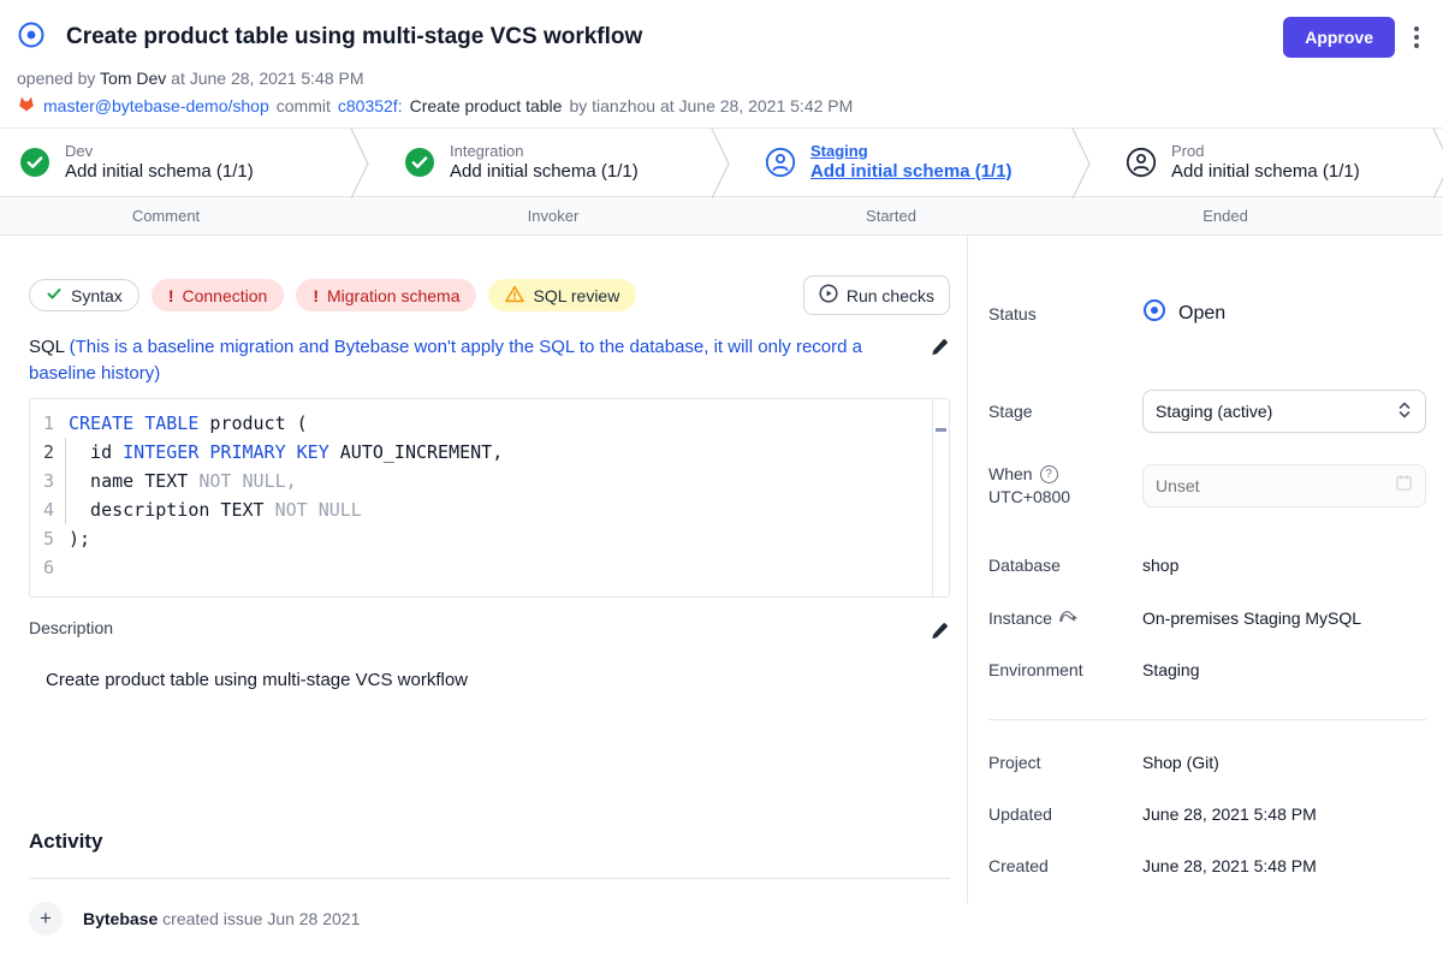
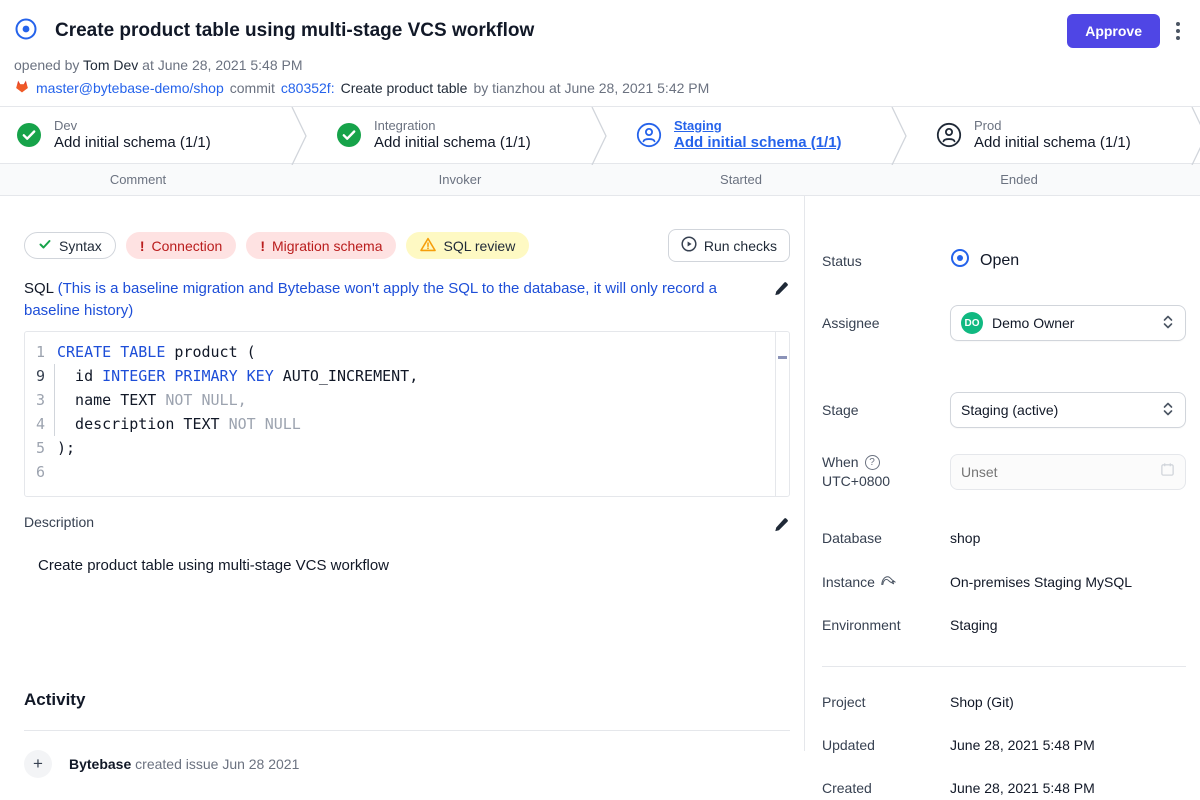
  Create product table using multi-stage VCS workflow
  Approve
  opened by Tom Dev at June 28, 2021 5:48 PM
  master@bytebase-demo/shop
  commit
  c80352f:
  Create product table
  by tianzhou at June 28, 2021 5:42 PM
  Dev
  Add initial schema (1/1)
  Integration
  Add initial schema (1/1)
  Staging
  Add initial schema (1/1)
  Prod
  Add initial schema (1/1)
  Comment
  Invoker
  Started
  Ended
  Syntax
  !
  Connection
  !
  Migration schema
  SQL review
  Run checks
  SQL (This is a baseline migration and Bytebase won't apply the SQL to the database, it will only record a baseline history)
  1
  CREATE TABLE product (
- 2
+ 9
  id INTEGER PRIMARY KEY AUTO_INCREMENT,
  3
  name TEXT NOT NULL,
  4
  description TEXT NOT NULL
  5
  );
  6
  Description
  Create product table using multi-stage VCS workflow
  Activity
  +
  Bytebase created issue Jun 28 2021
  Status
  Open
+ Assignee
+ DO
+ Demo Owner
  Stage
  Staging (active)
  When
  ?
  UTC+0800
  Unset
  Database
  shop
  Instance
  On-premises Staging MySQL
  Environment
  Staging
  Project
  Shop (Git)
  Updated
  June 28, 2021 5:48 PM
  Created
  June 28, 2021 5:48 PM
